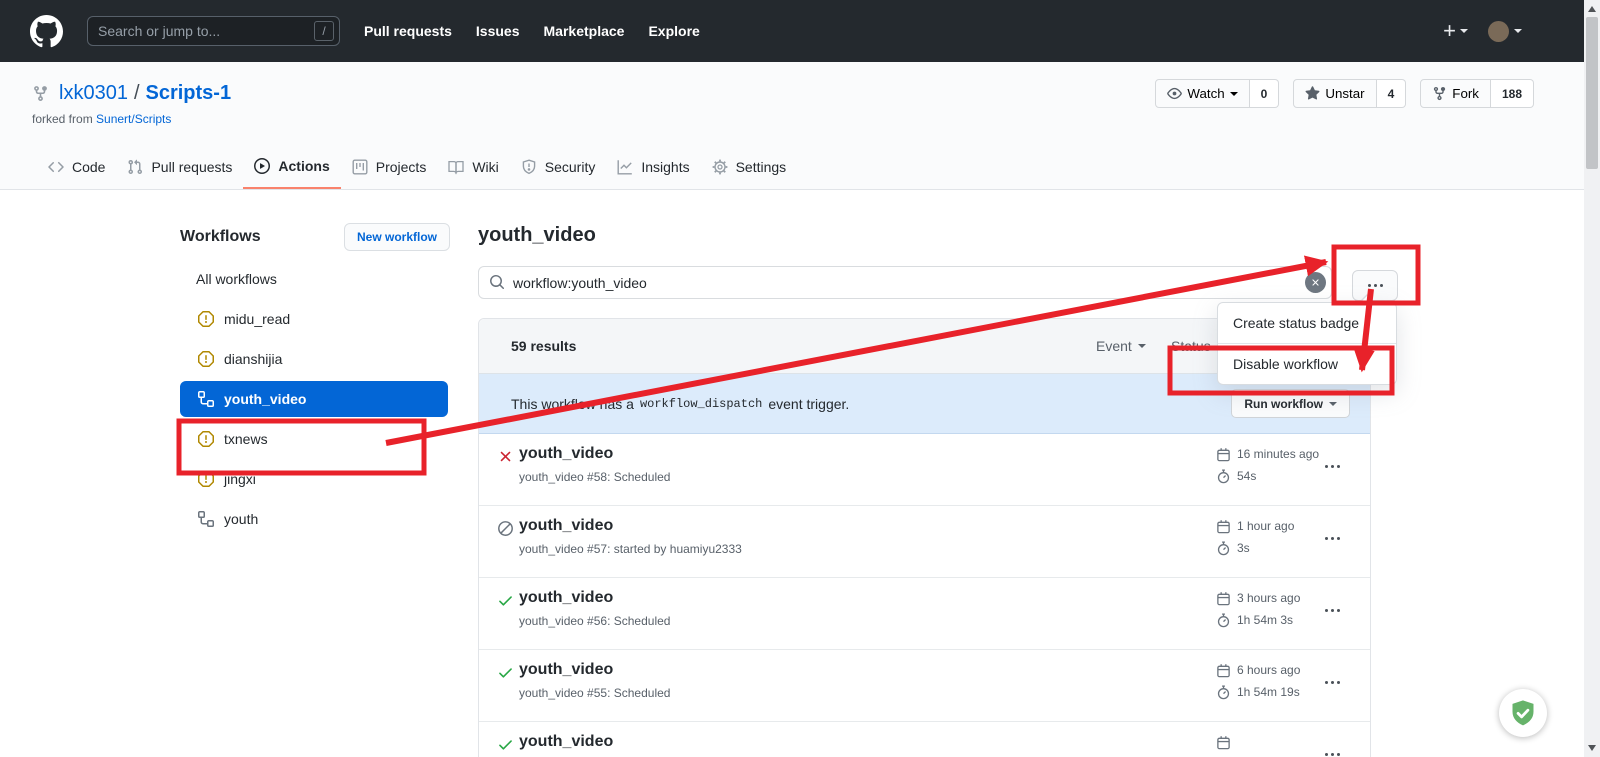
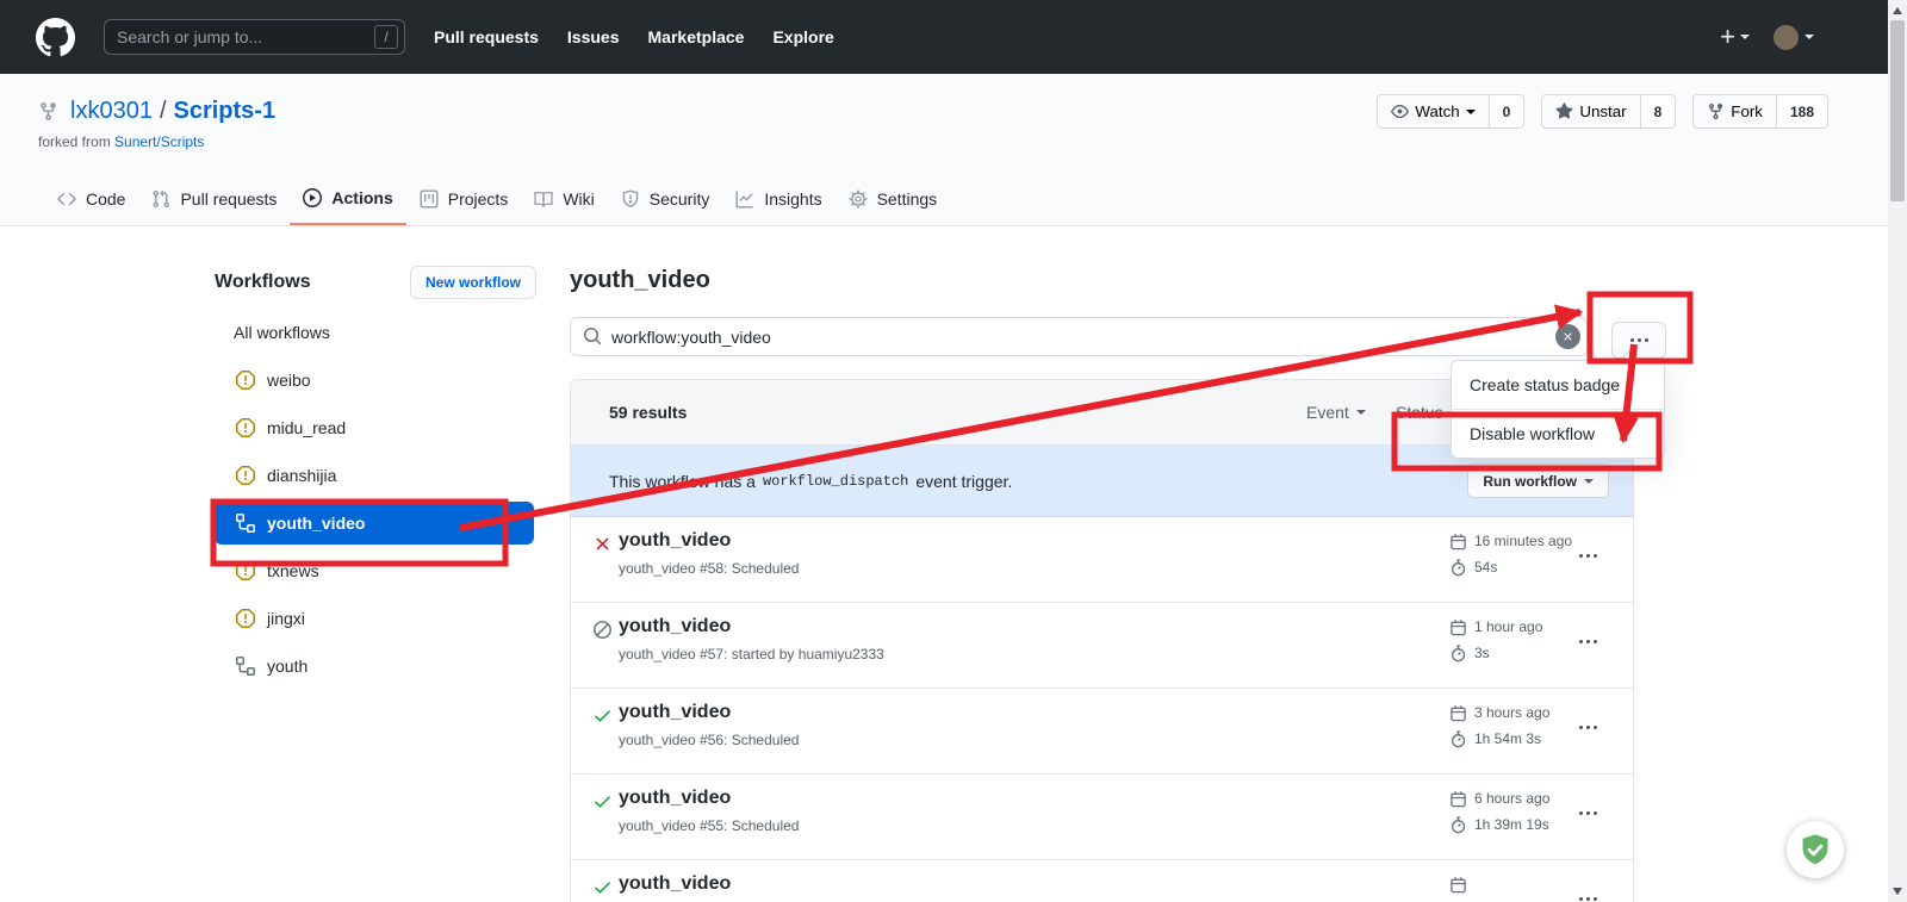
  Search or jump to...
  /
  Pull requests
  Issues
  Marketplace
  Explore
  +
  lxk0301
  /
  Scripts-1
  forked from Sunert/Scripts
  Watch
  0
  Unstar
- 4
+ 8
  Fork
  188
  Code
  Pull requests
  Actions
  Projects
  Wiki
  Security
  Insights
  Settings
  Workflows
  New workflow
  All workflows
+ weibo
  midu_read
  dianshijia
  youth_video
  txnews
  jingxi
  youth
  youth_video
  workflow:youth_video
  59 results
  Event
  This workfas a
  workflow_dispatch
  event trigger.
  Run workflow
  youth_video
  youth_video #58: Scheduled
  16 minutes ago
  54s
  youth_video
  youth_video #57: started by huamiyu2333
  1 hour ago
  3s
  youth_video
  youth_video #56: Scheduled
  3 hours ago
  1h 54m 3s
  youth_video
  youth_video #55: Scheduled
  6 hours ago
- 1h 54m 19s
+ 1h 39m 19s
  youth_video
  Create status badge
  Disable workflow
